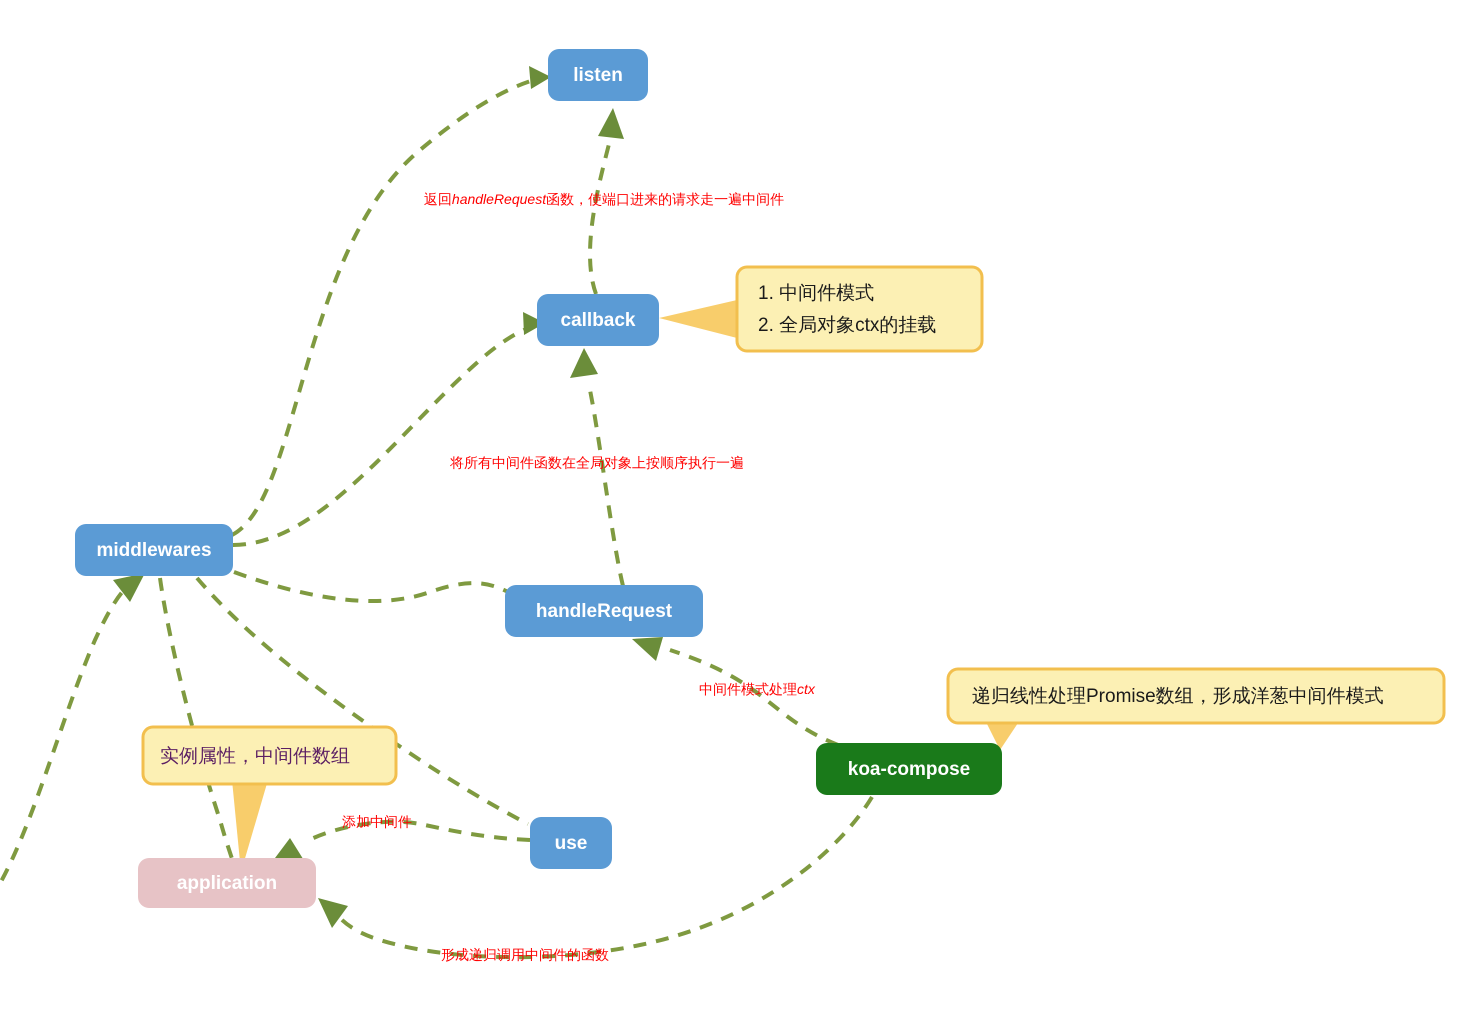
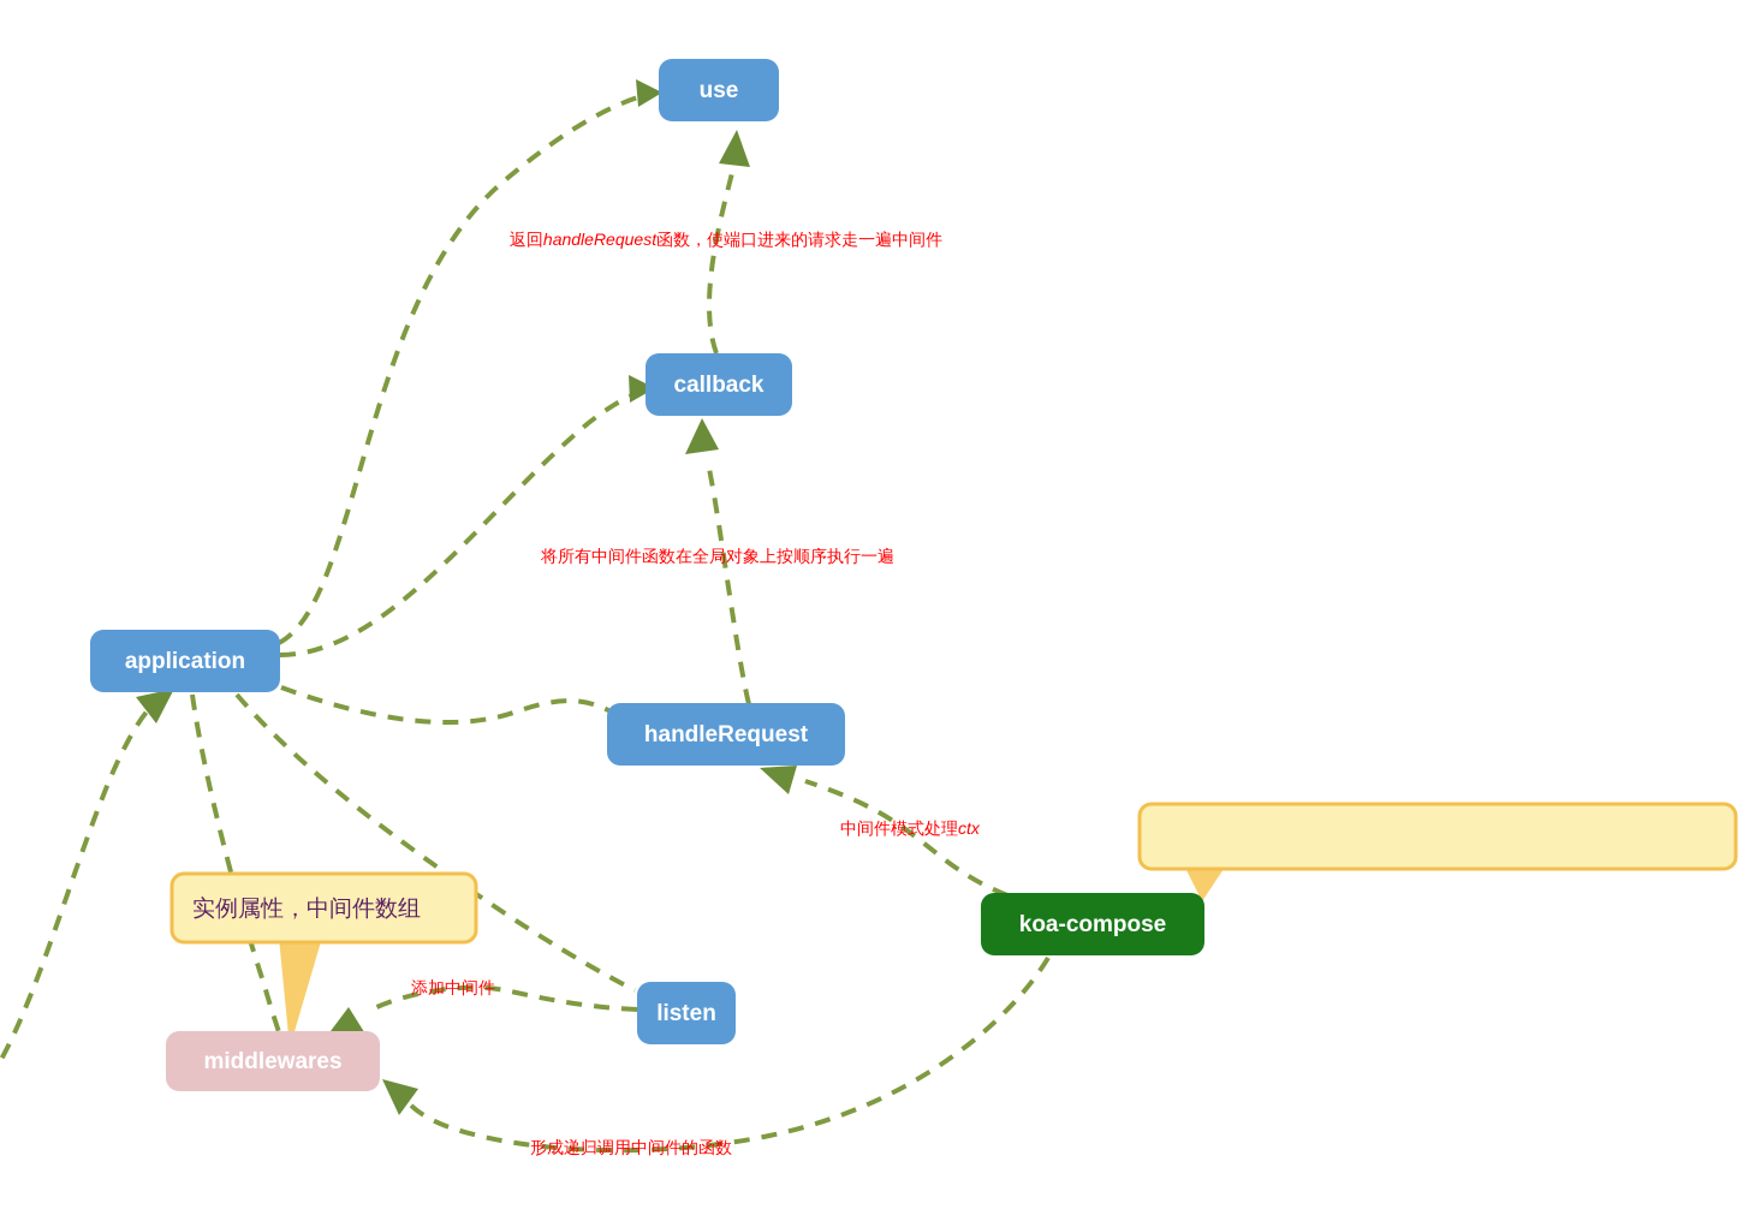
  返回handleRequest函数，使端口进来的请求走一遍中间件
  将所有中间件函数在全局对象上按顺序执行一遍
  中间件模式处理ctx
  添加中间件
  形成递归调用中间件的函数
- 1. 中间件模式
- 2. 全局对象ctx的挂载
- 递归线性处理Promise数组，形成洋葱中间件模式
  实例属性，中间件数组
- listen
+ use
  callback
- middlewares
+ application
  handleRequest
- use
+ listen
- application
+ middlewares
  koa-compose
